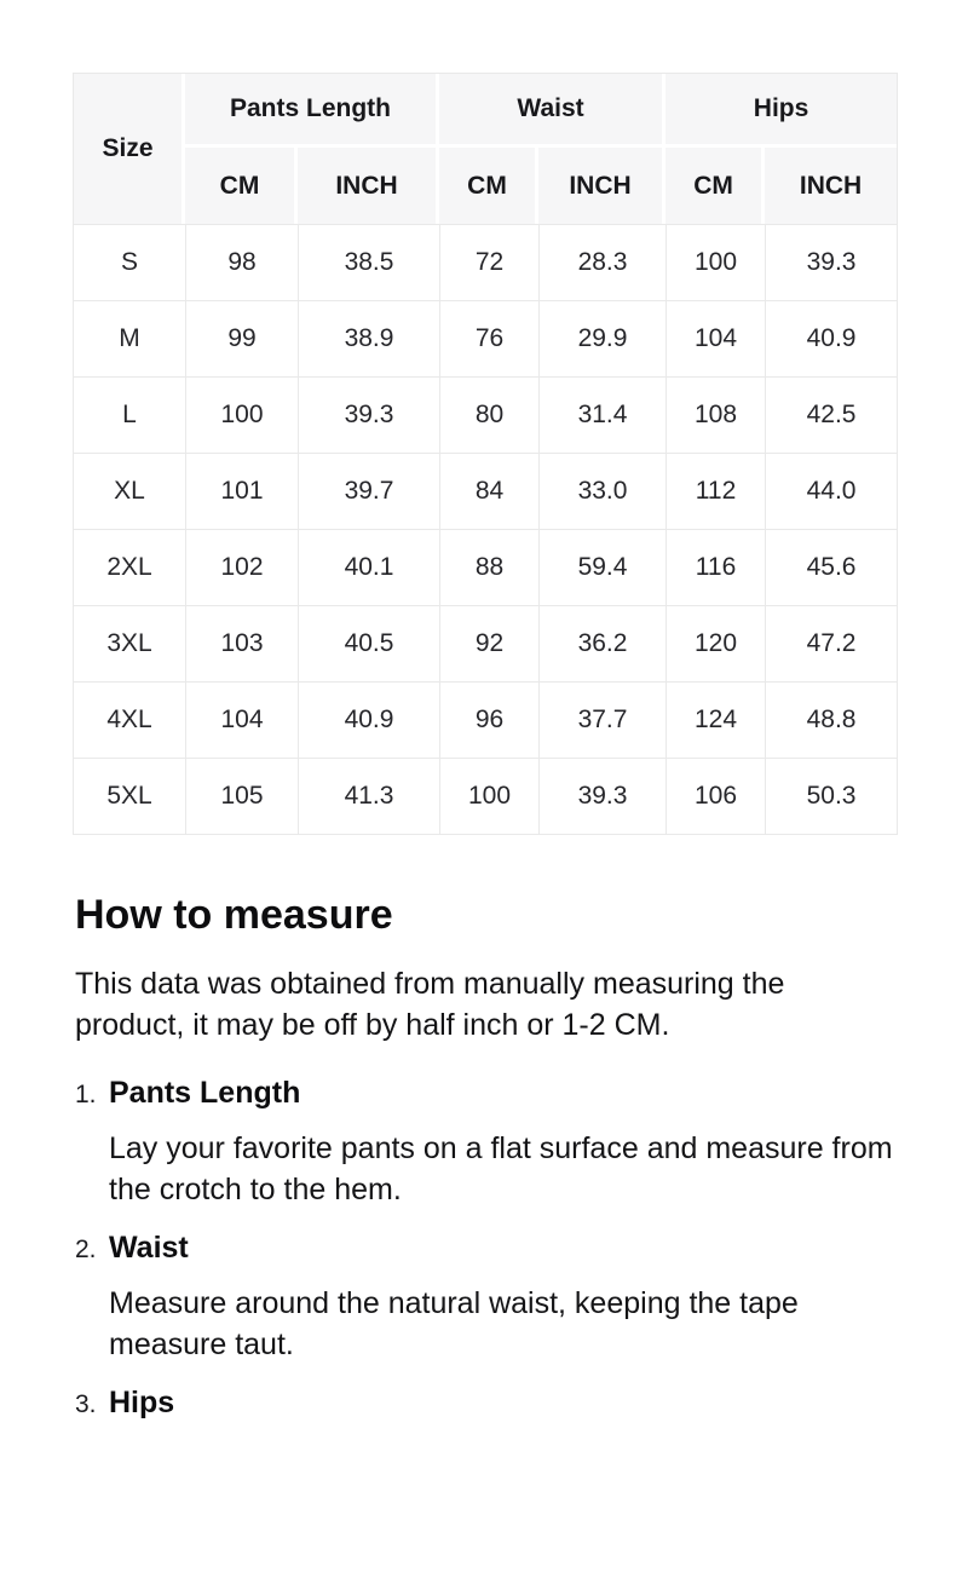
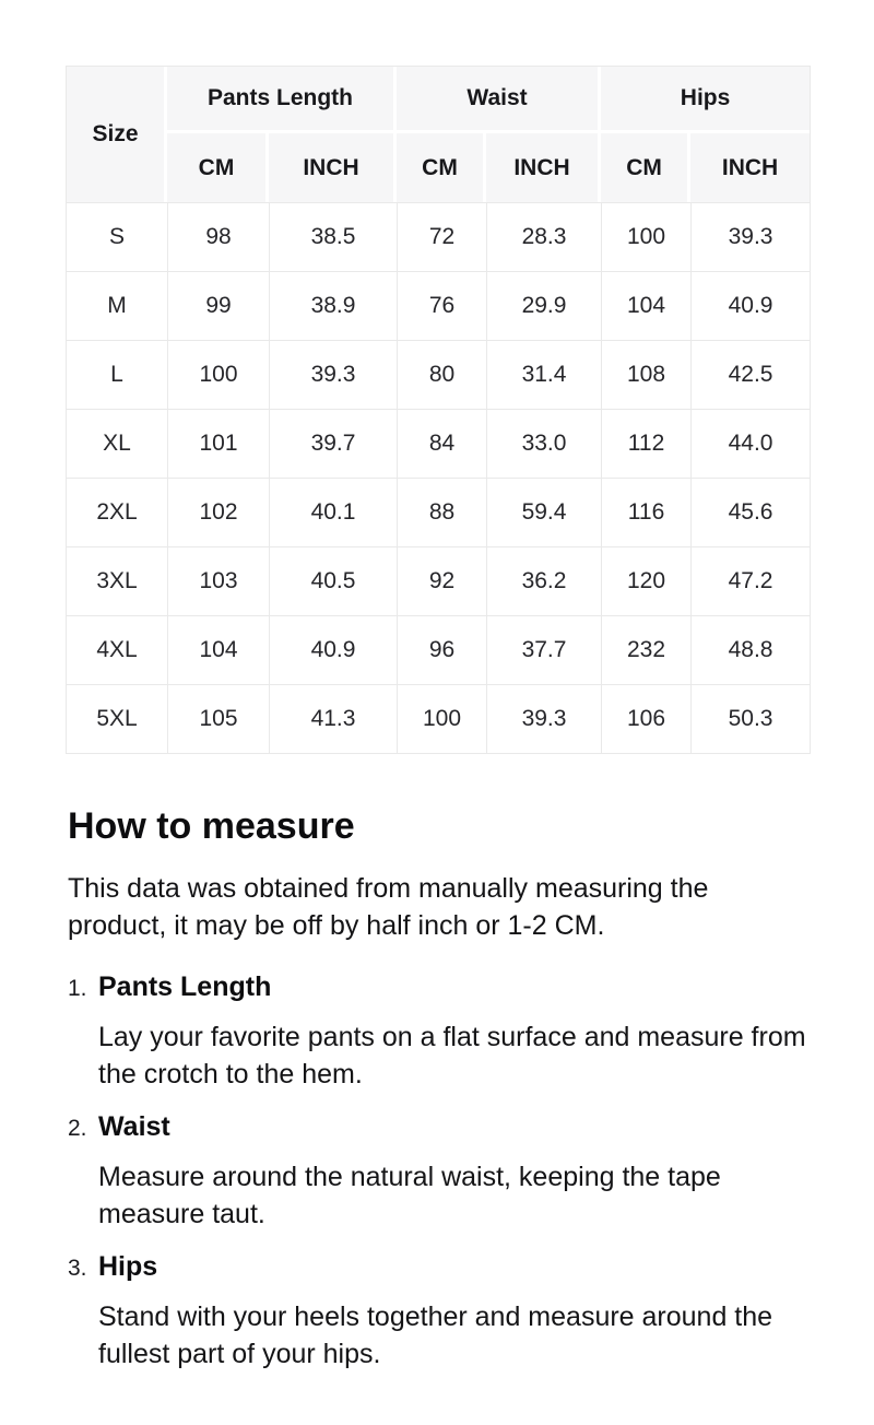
  Size	Pants Length	Waist	Hips
  CM	INCH	CM	INCH	CM	INCH
  S	98	38.5	72	28.3	100	39.3
  M	99	38.9	76	29.9	104	40.9
  L	100	39.3	80	31.4	108	42.5
  XL	101	39.7	84	33.0	112	44.0
  2XL	102	40.1	88	59.4	116	45.6
  3XL	103	40.5	92	36.2	120	47.2
- 4XL	104	40.9	96	37.7	124	48.8
+ 4XL	104	40.9	96	37.7	232	48.8
  5XL	105	41.3	100	39.3	106	50.3
  How to measure
  This data was obtained from manually measuring the product, it may be off by half inch or 1-2 CM.
  1.
  Pants Length
  Lay your favorite pants on a flat surface and measure from the crotch to the hem.
  2.
  Waist
  Measure around the natural waist, keeping the tape measure taut.
  3.
  Hips
+ Stand with your heels together and measure around the fullest part of your hips.
